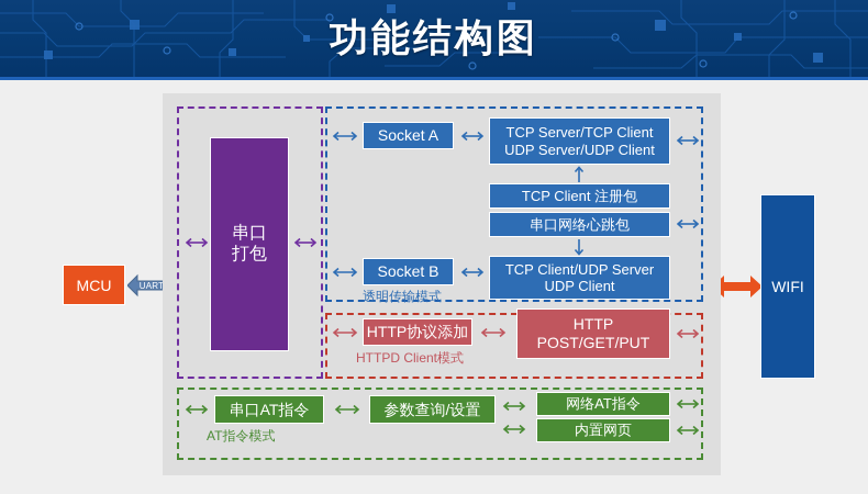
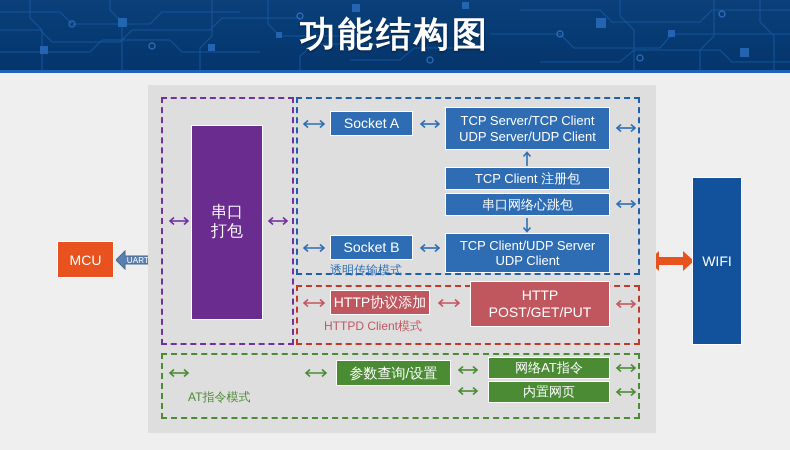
  功能结构图
  MCU
  UART
  WIFI
  串口
  打包
  Socket A
  TCP Server/TCP Client
  UDP Server/UDP Client
  TCP Client 注册包
  串口网络心跳包
  Socket B
  TCP Client/UDP Server
  UDP Client
  透明传输模式
  HTTP协议添加
  HTTP
  POST/GET/PUT
  HTTPD Client模式
- 串口AT指令
  参数查询/设置
  网络AT指令
  内置网页
  AT指令模式
